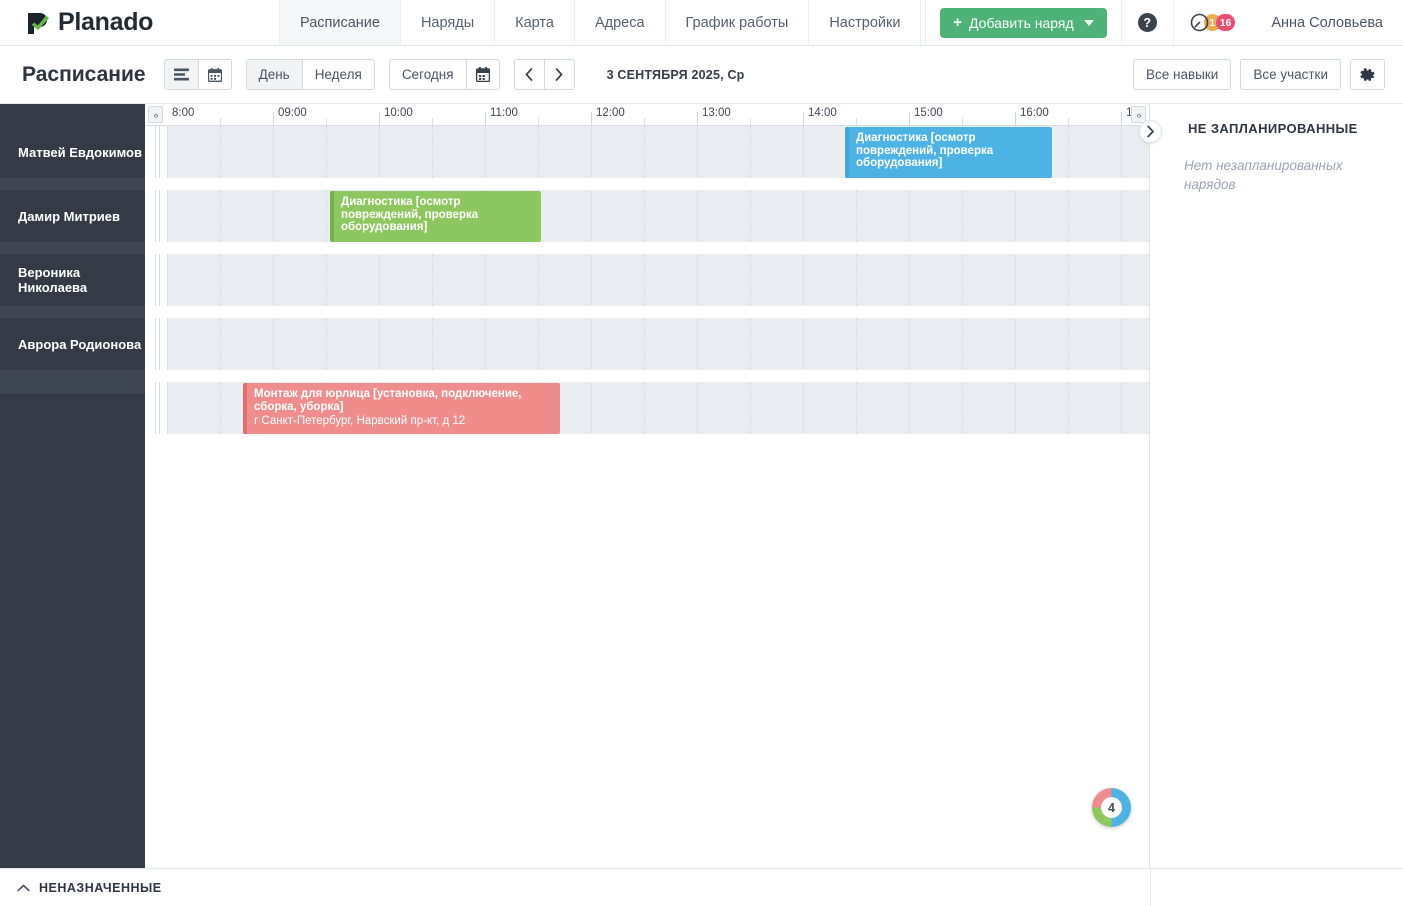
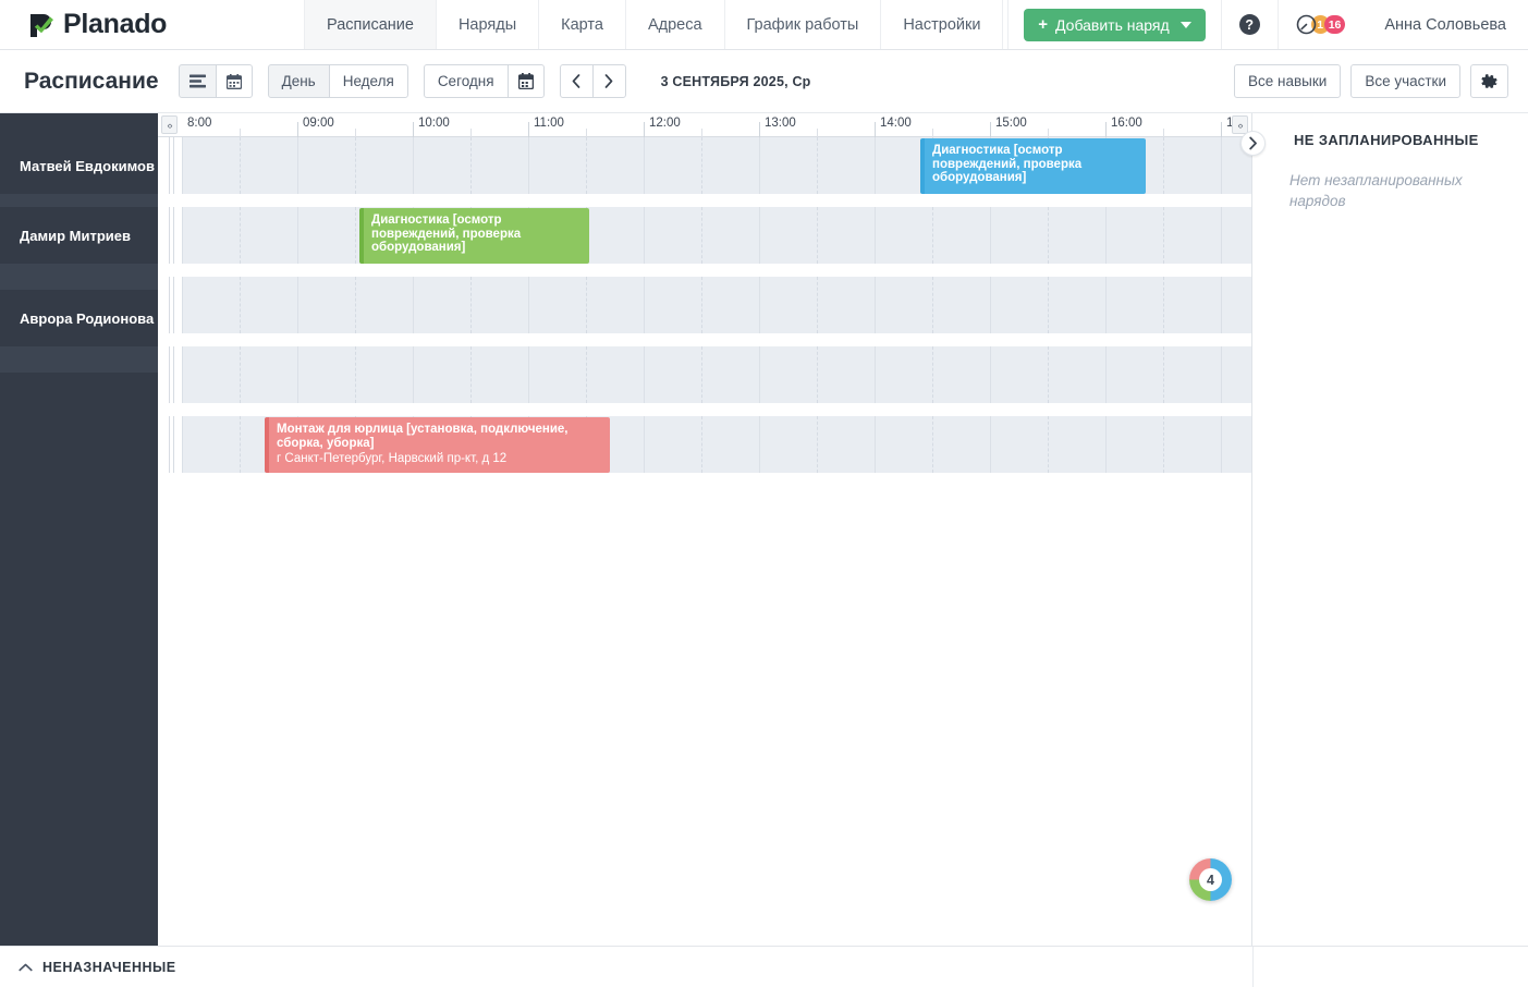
  Planado
  Расписание
  Наряды
  Карта
  Адреса
  График работы
  Настройки
  +
  Добавить наряд
  ?
  1
  16
  Анна Соловьева
  Расписание
  День
  Неделя
  Сегодня
  3 СЕНТЯБРЯ 2025, Ср
  Все навыки
  Все участки
  Матвей Евдокимов
  Дамир Митриев
- Вероника Николаева
  Аврора Родионова
  ‹›
  ‹›
  8:00
  09:00
  10:00
  11:00
  12:00
  13:00
  14:00
  15:00
  16:00
  1
  4
  Диагностика [осмотр повреждений, проверка оборудования]
  Диагностика [осмотр повреждений, проверка оборудования]
  Монтаж для юрлица [установка, подключение, сборка, уборка]
  г Санкт-Петербург, Нарвский пр-кт, д 12
  НЕ ЗАПЛАНИРОВАННЫЕ
  Нет незапланированных нарядов
  НЕНАЗНАЧЕННЫЕ
